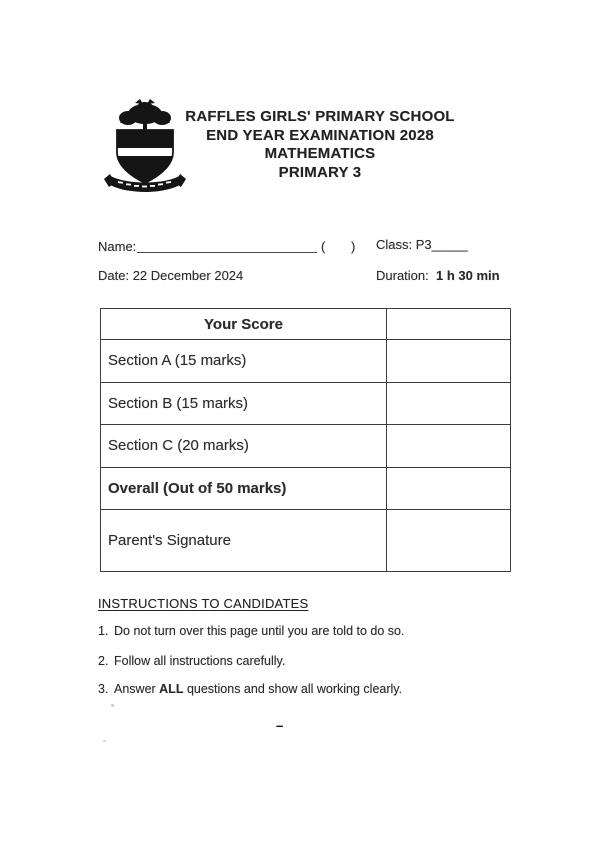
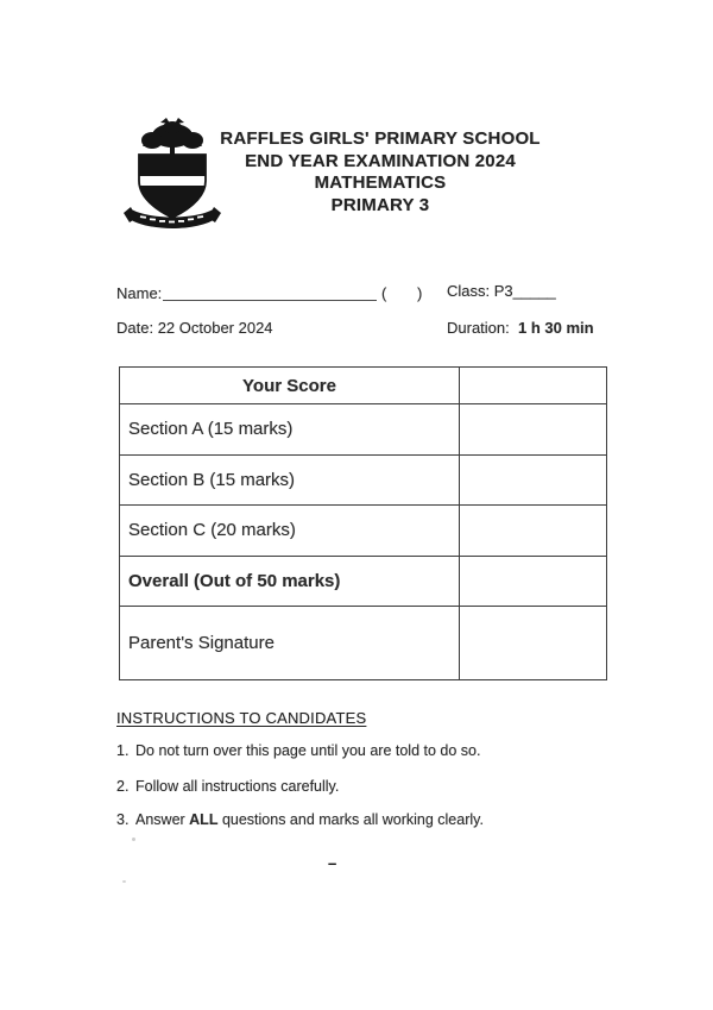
  RAFFLES GIRLS' PRIMARY SCHOOL
- END YEAR EXAMINATION 2028
+ END YEAR EXAMINATION 2024
  MATHEMATICS
  PRIMARY 3
  Name:
  (
  )
  Class: P3_____
- Date: 22 December 2024
+ Date: 22 October 2024
  Duration: 1 h 30 min
  Your Score
  Section A (15 marks)
  Section B (15 marks)
  Section C (20 marks)
  Overall (Out of 50 marks)
  Parent's Signature
  INSTRUCTIONS TO CANDIDATES
  1.
  Do not turn over this page until you are told to do so.
  2.
  Follow all instructions carefully.
  3.
- Answer ALL questions and show all working clearly.
+ Answer ALL questions and marks all working clearly.
  –
